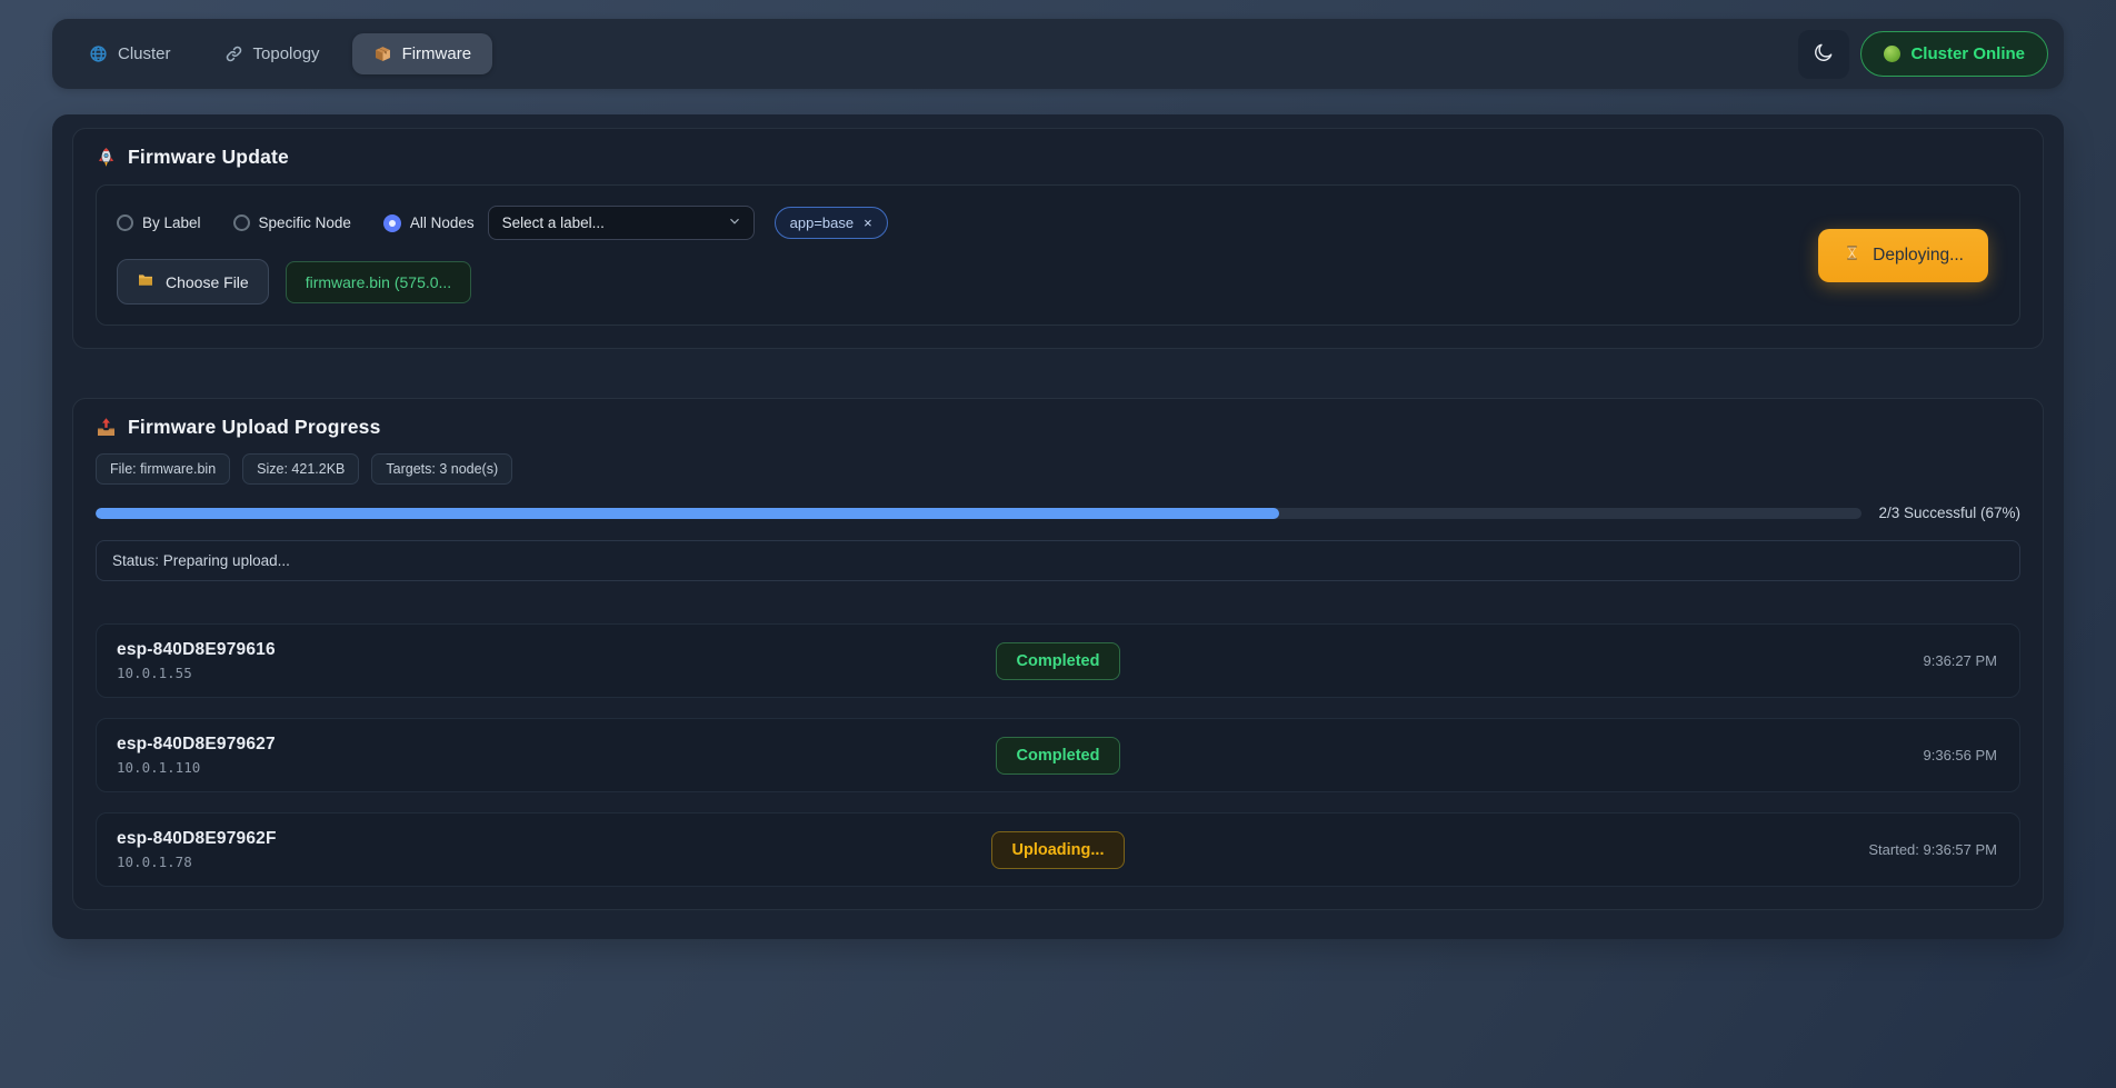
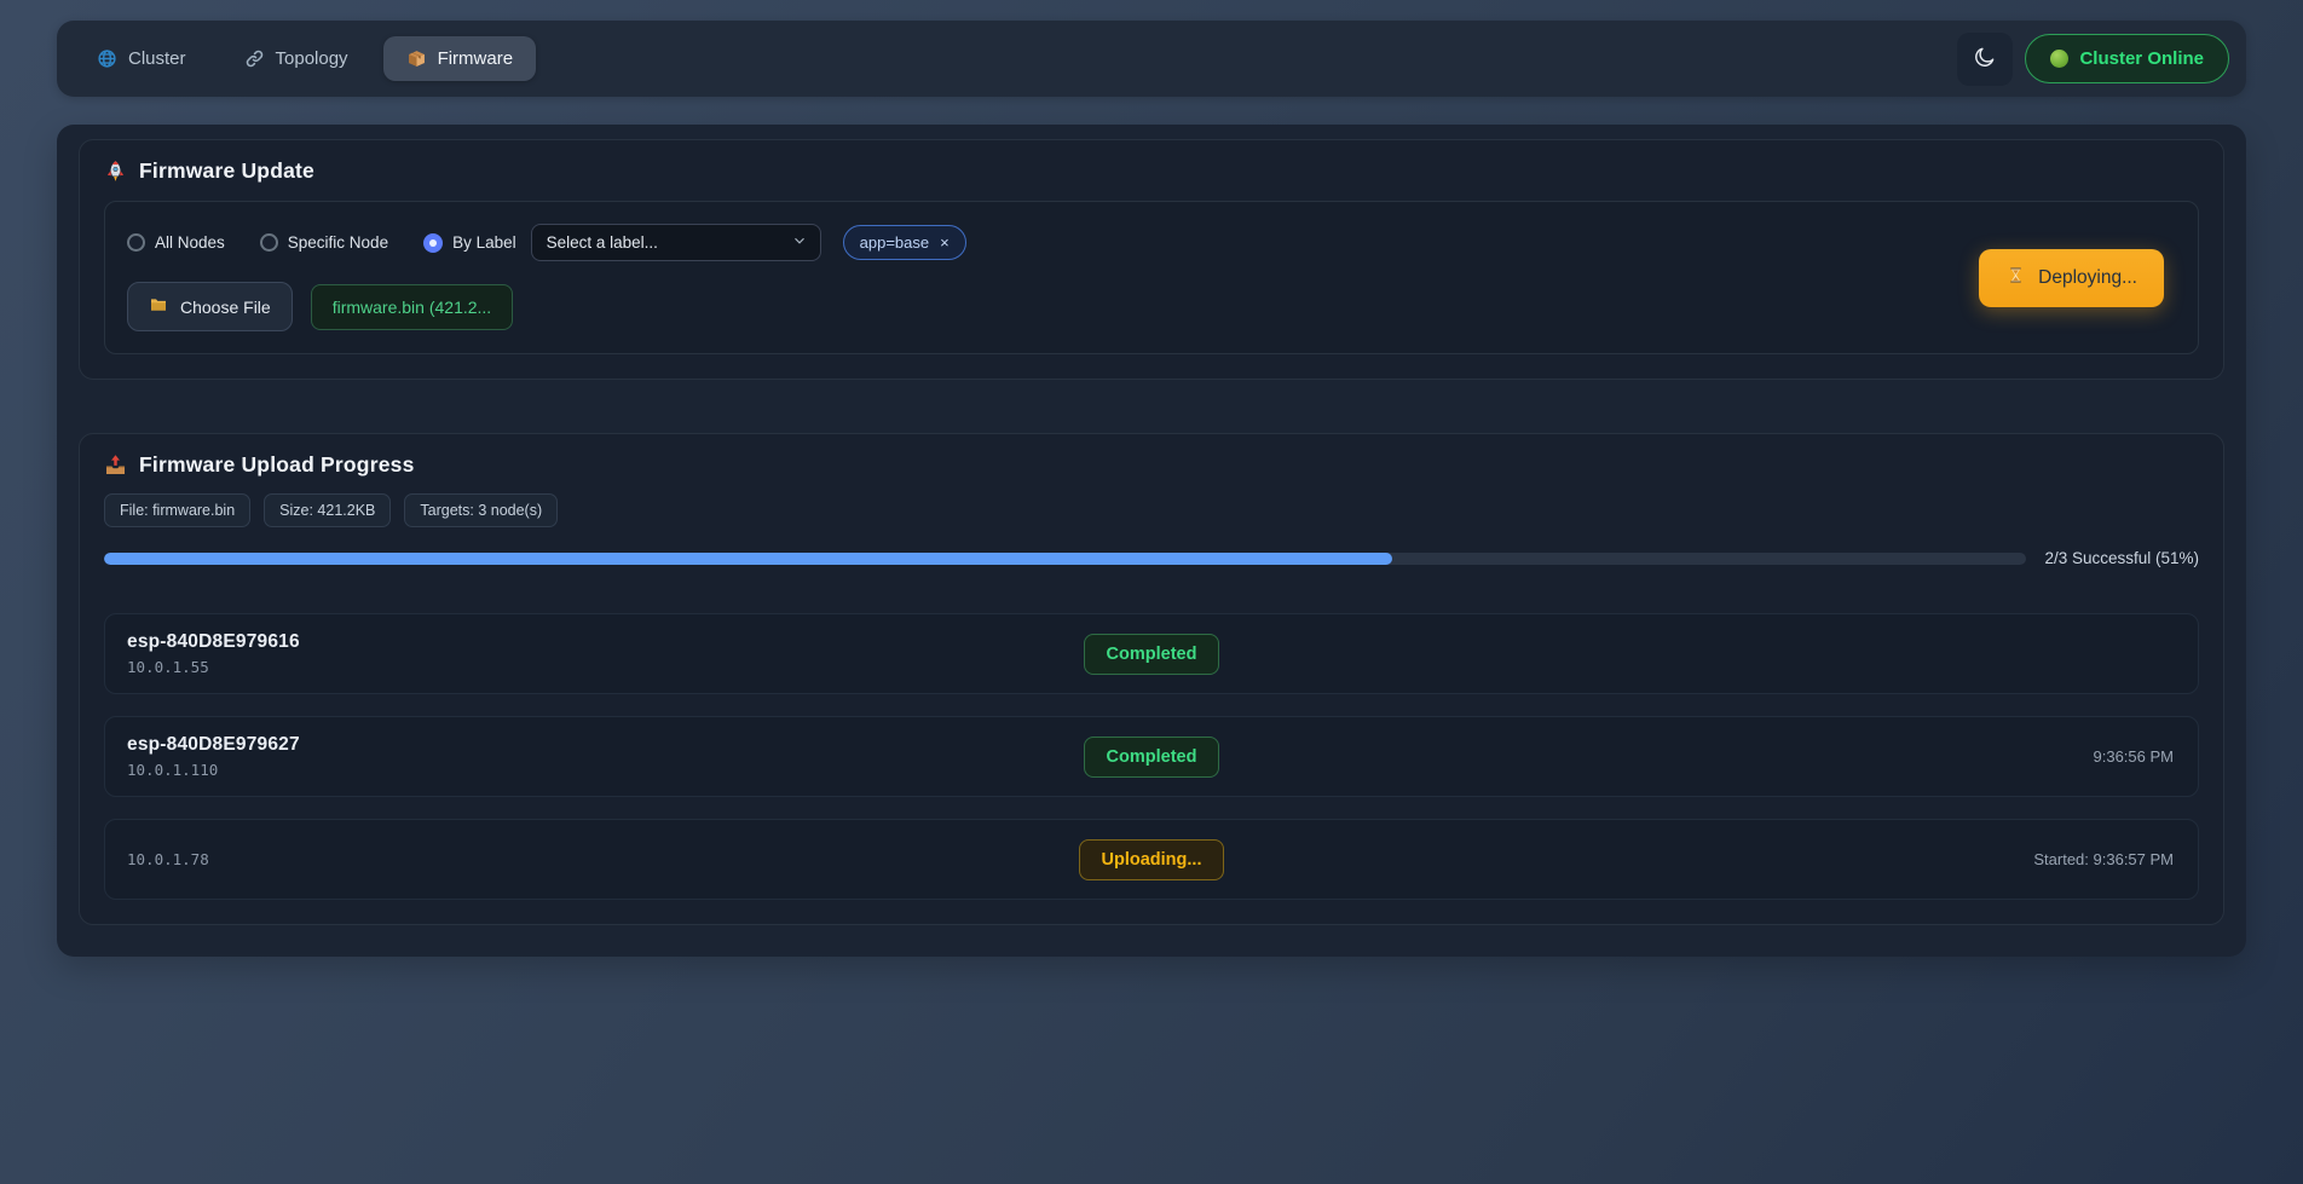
  Cluster
  Topology
  Firmware
  Cluster Online
  Firmware Update
- By Label
+ All Nodes
  Specific Node
- All Nodes
+ By Label
  Select a label...
  app=base
  ×
  Choose File
- firmware.bin (575.0...
+ firmware.bin (421.2...
  Deploying...
  Firmware Upload Progress
  File: firmware.bin
  Size: 421.2KB
  Targets: 3 node(s)
- 2/3 Successful (67%)
+ 2/3 Successful (51%)
- Status: Preparing upload...
  esp-840D8E979616
  10.0.1.55
  Completed
- 9:36:27 PM
  esp-840D8E979627
  10.0.1.110
  Completed
  9:36:56 PM
- esp-840D8E97962F
  10.0.1.78
  Uploading...
  Started: 9:36:57 PM
